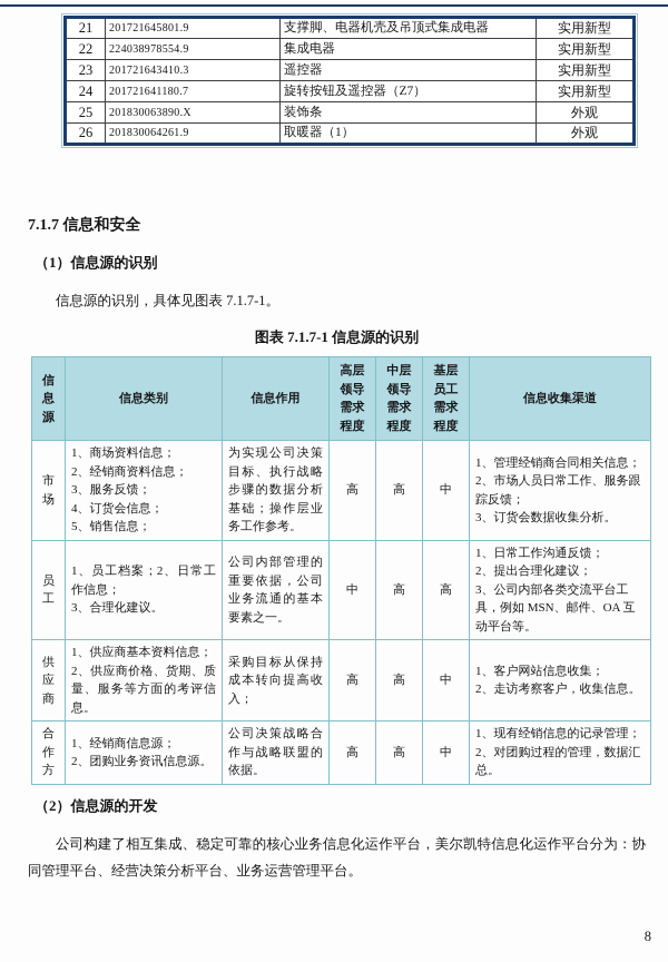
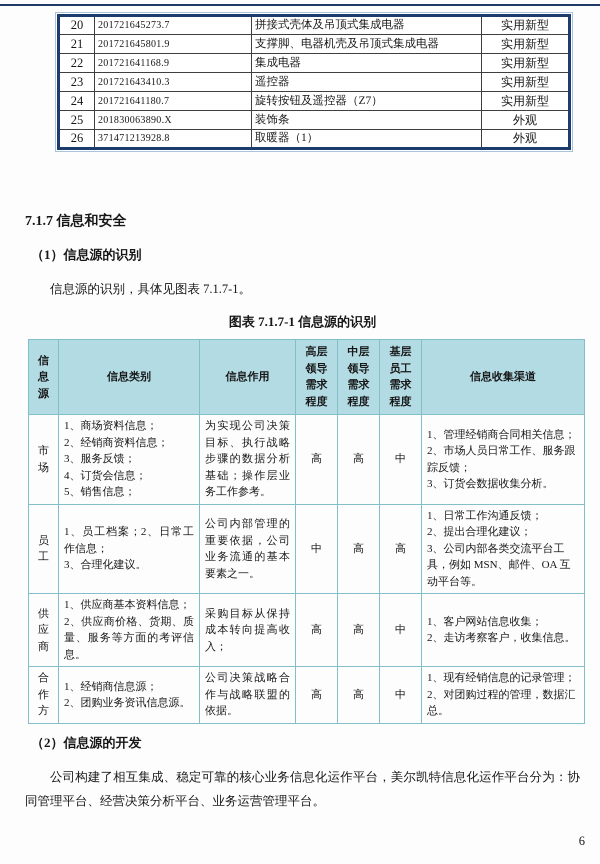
+ 20	201721645273.7	拼接式壳体及吊顶式集成电器	实用新型
  21	201721645801.9	支撑脚、电器机壳及吊顶式集成电器	实用新型
- 22	224038978554.9	集成电器	实用新型
+ 22	201721641168.9	集成电器	实用新型
  23	201721643410.3	遥控器	实用新型
  24	201721641180.7	旋转按钮及遥控器（Z7）	实用新型
  25	201830063890.X	装饰条	外观
- 26	201830064261.9	取暖器（1）	外观
+ 26	371471213928.8	取暖器（1）	外观
  7.1.7 信息和安全
  （1）信息源的识别
  信息源的识别，具体见图表 7.1.7-1。
  图表 7.1.7-1 信息源的识别
  信 息 源	信息类别	信息作用	高层 领导 需求 程度	中层 领导 需求 程度	基层 员工 需求 程度	信息收集渠道
  市 场	1、商场资料信息； 2、经销商资料信息； 3、服务反馈； 4、订货会信息； 5、销售信息；	为实现公司决策目标、执行战略步骤的数据分析基础；操作层业务工作参考。	高	高	中	1、管理经销商合同相关信息； 2、市场人员日常工作、服务跟踪反馈； 3、订货会数据收集分析。
  员 工	1、员工档案；2、日常工作信息； 3、合理化建议。	公司内部管理的重要依据，公司业务流通的基本要素之一。	中	高	高	1、日常工作沟通反馈； 2、提出合理化建议； 3、公司内部各类交流平台工具，例如 MSN、邮件、OA 互动平台等。
  供 应 商	1、供应商基本资料信息； 2、供应商价格、货期、质量、服务等方面的考评信息。	采购目标从保持成本转向提高收入；	高	高	中	1、客户网站信息收集； 2、走访考察客户，收集信息。
  合 作 方	1、经销商信息源； 2、团购业务资讯信息源。	公司决策战略合作与战略联盟的依据。	高	高	中	1、现有经销信息的记录管理； 2、对团购过程的管理，数据汇总。
  （2）信息源的开发
  公司构建了相互集成、稳定可靠的核心业务信息化运作平台，美尔凯特信息化运作平台分为：协同管理平台、经营决策分析平台、业务运营管理平台。
- 8
+ 6
